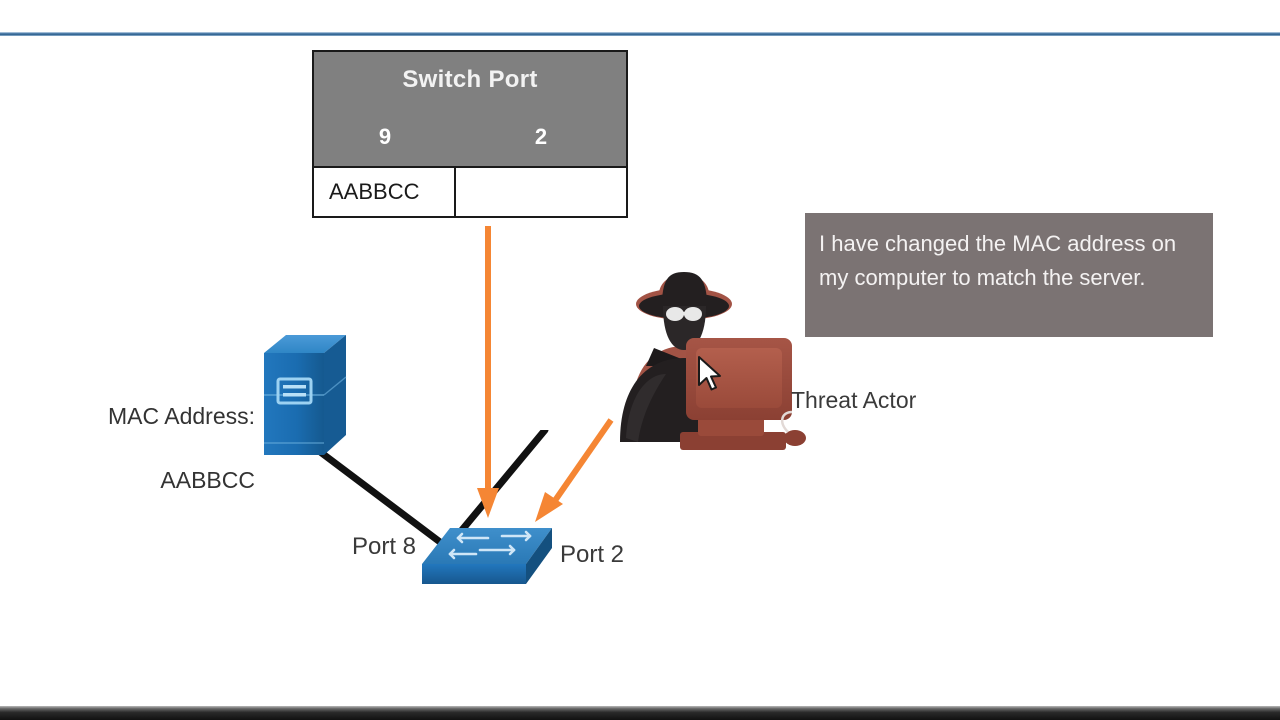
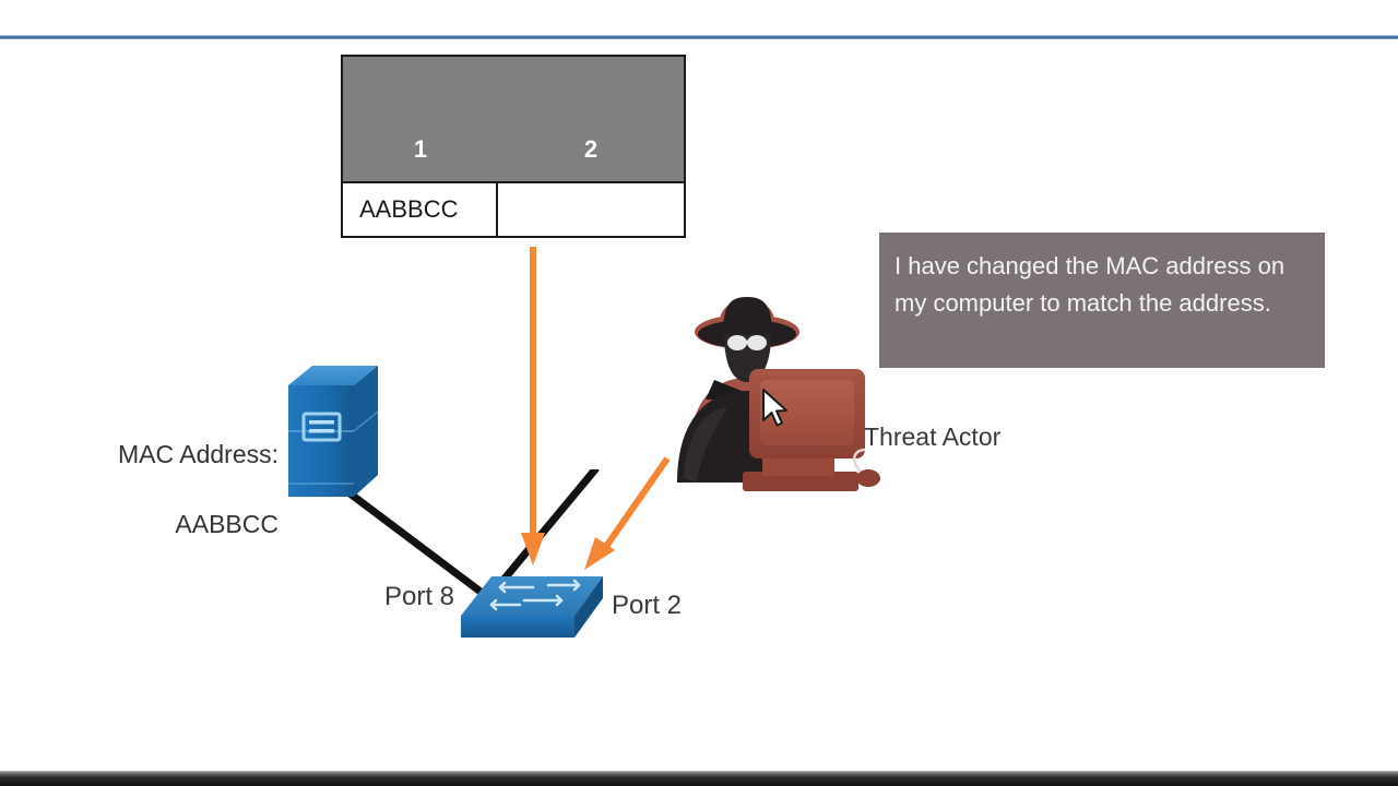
- Switch Port
- 9
+ 1
  2
  AABBCC
  MAC Address:
  AABBCC
  Port 8
  Port 2
  Threat Actor
- I have changed the MAC address on my computer to match the server.
+ I have changed the MAC address on my computer to match the address.
